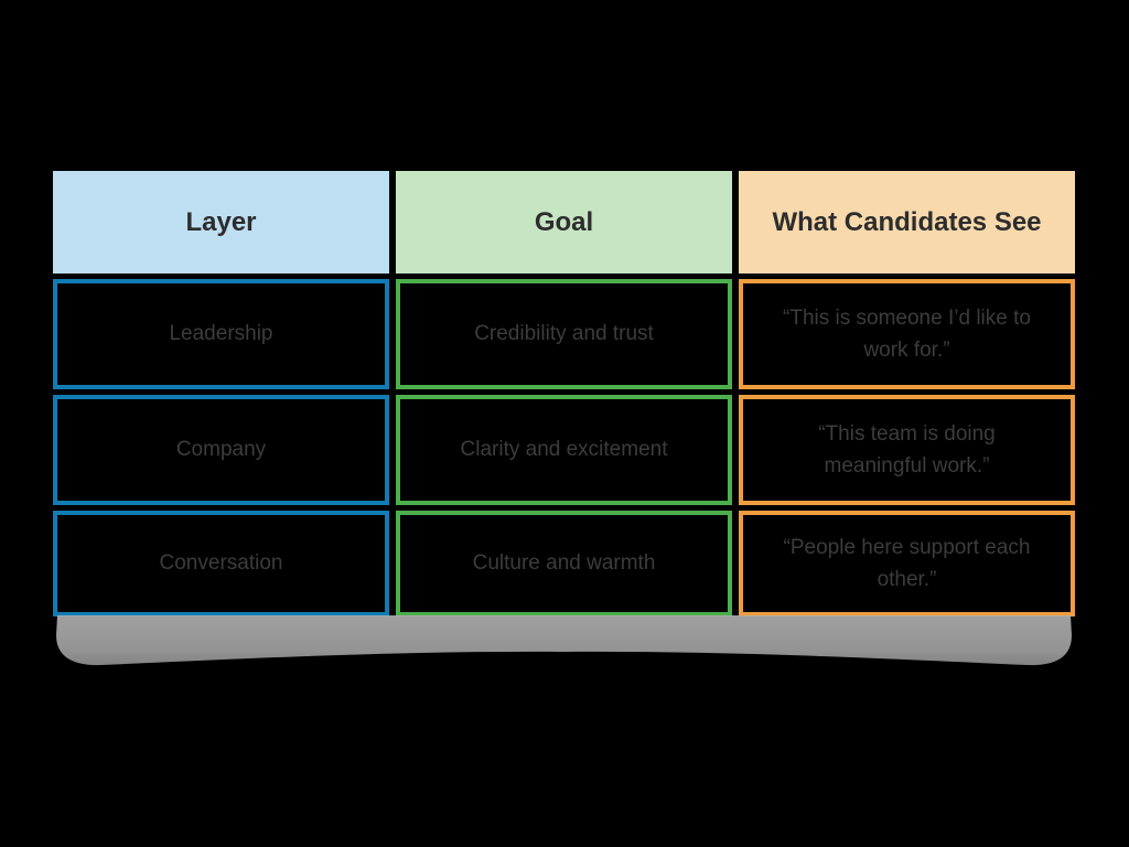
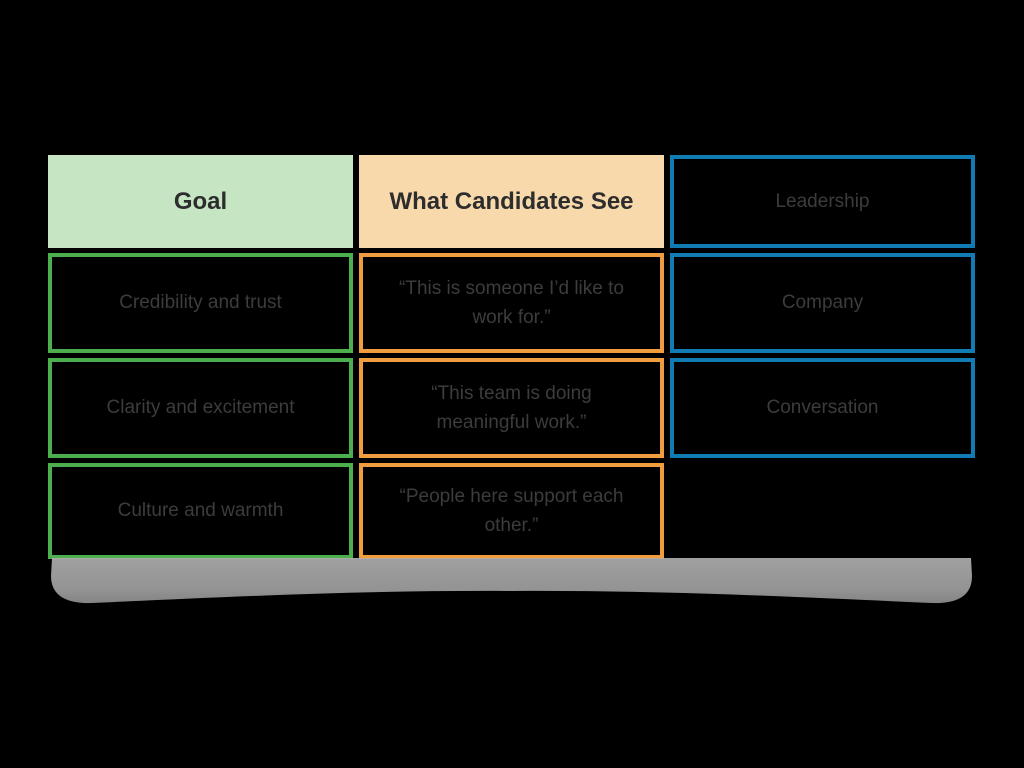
- Layer
  Goal
  What Candidates See
  Leadership
  Credibility and trust
  “This is someone I’d like to work for.”
  Company
  Clarity and excitement
  “This team is doing meaningful work.”
  Conversation
  Culture and warmth
  “People here support each other.”
